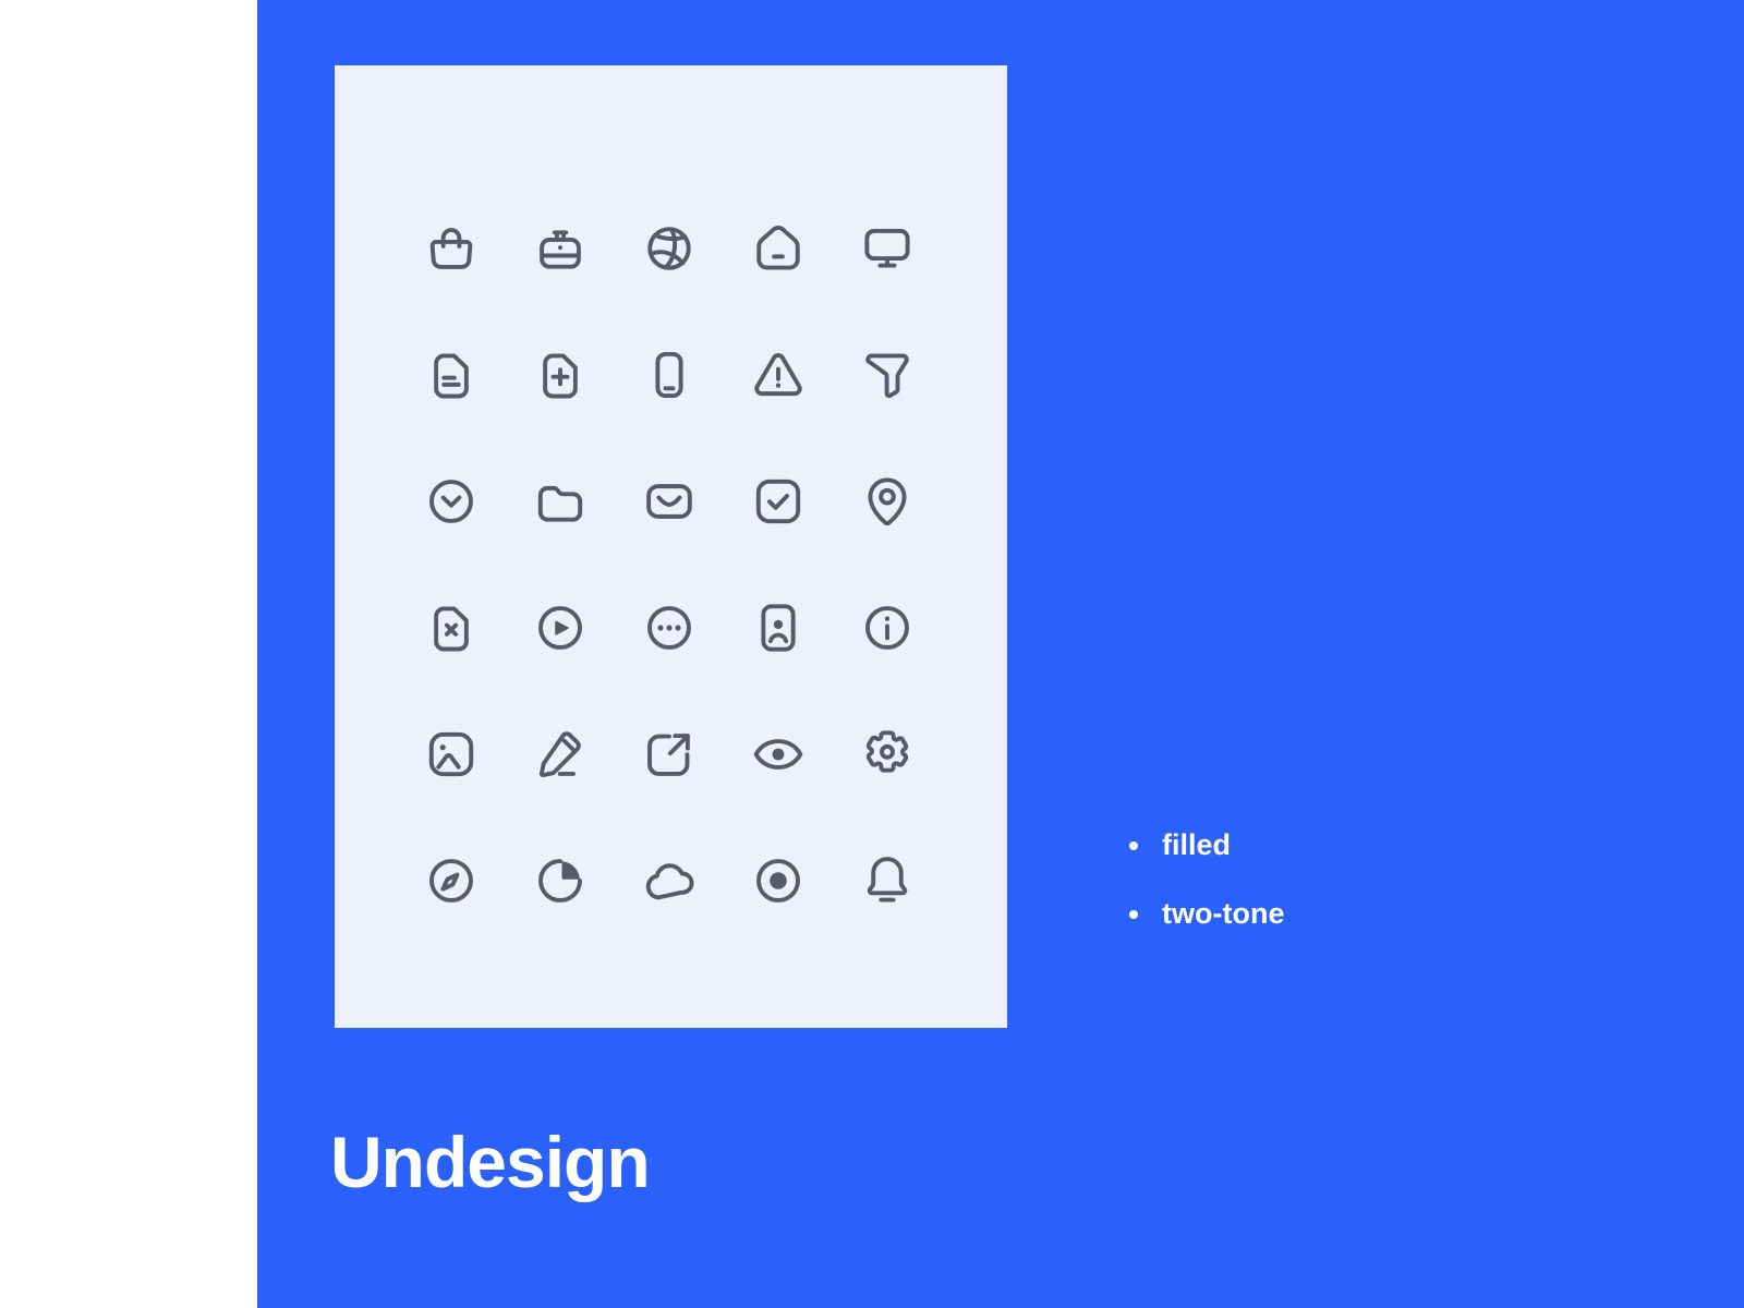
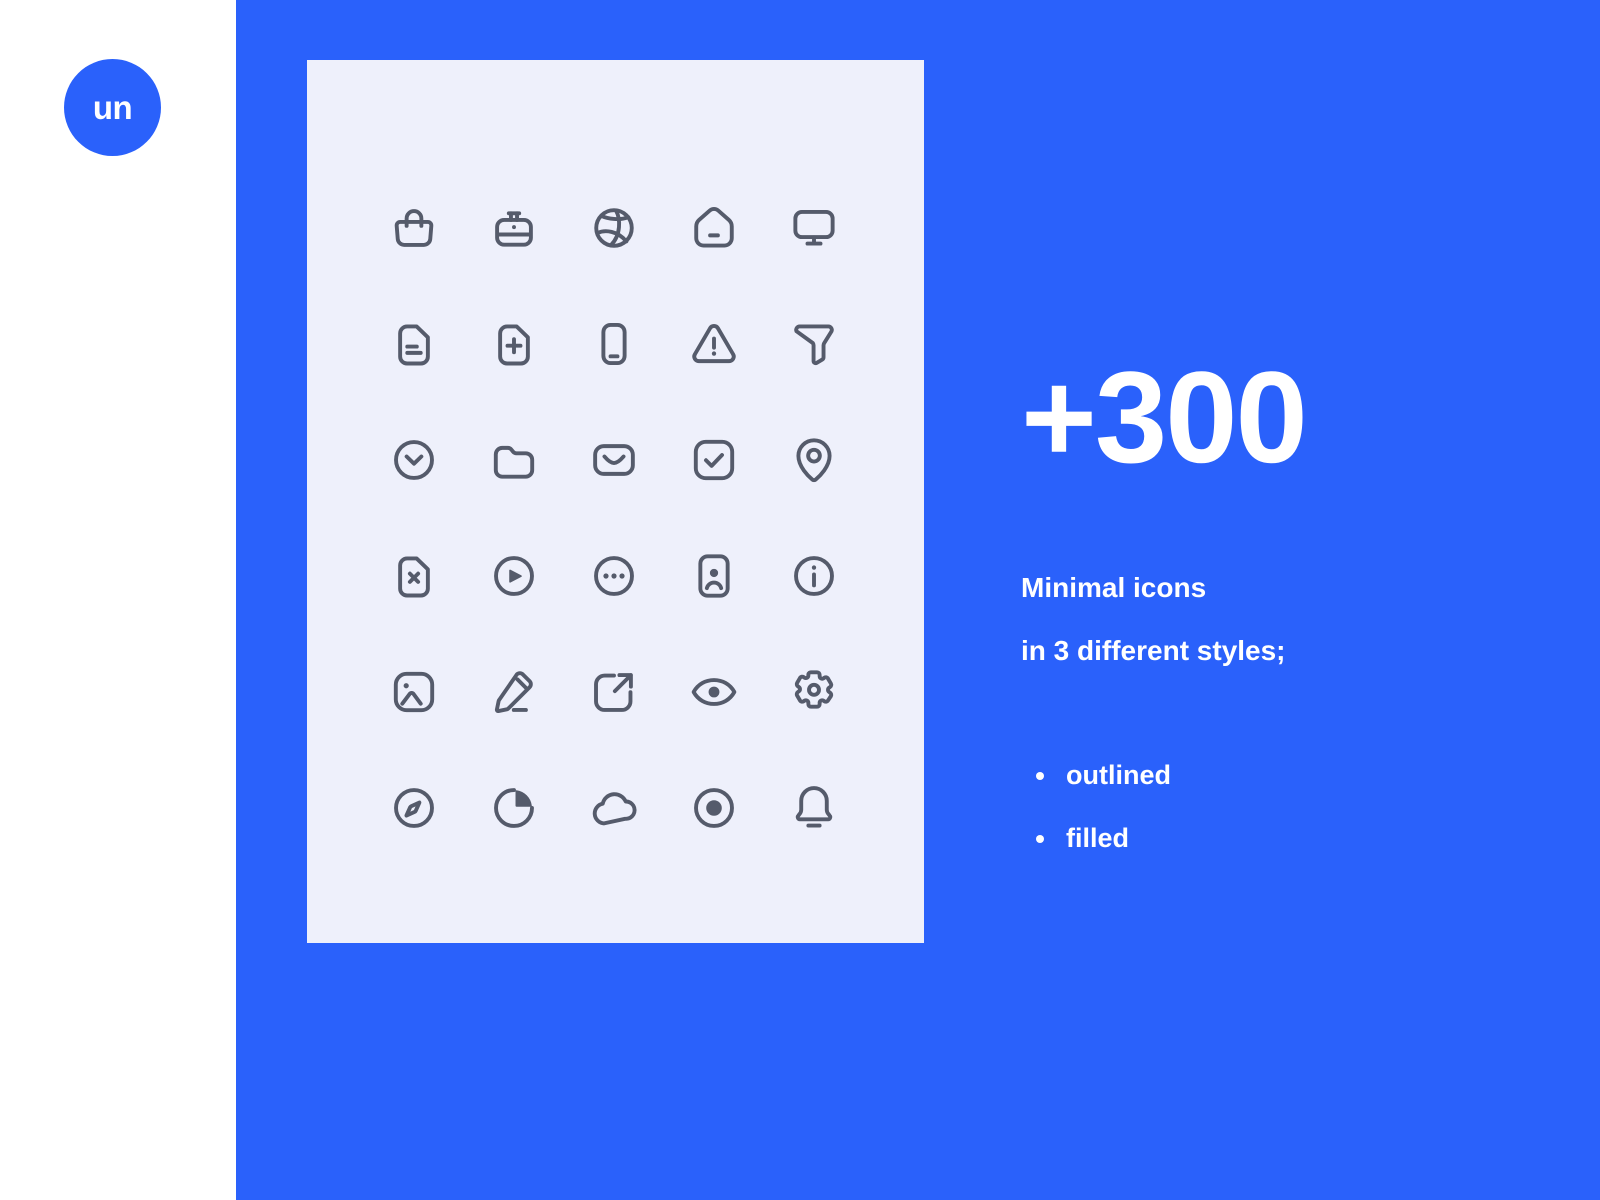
+ un
+ +300
+ Minimal icons
+ in 3 different styles;
+ outlined
  filled
- two-tone
- Undesign
